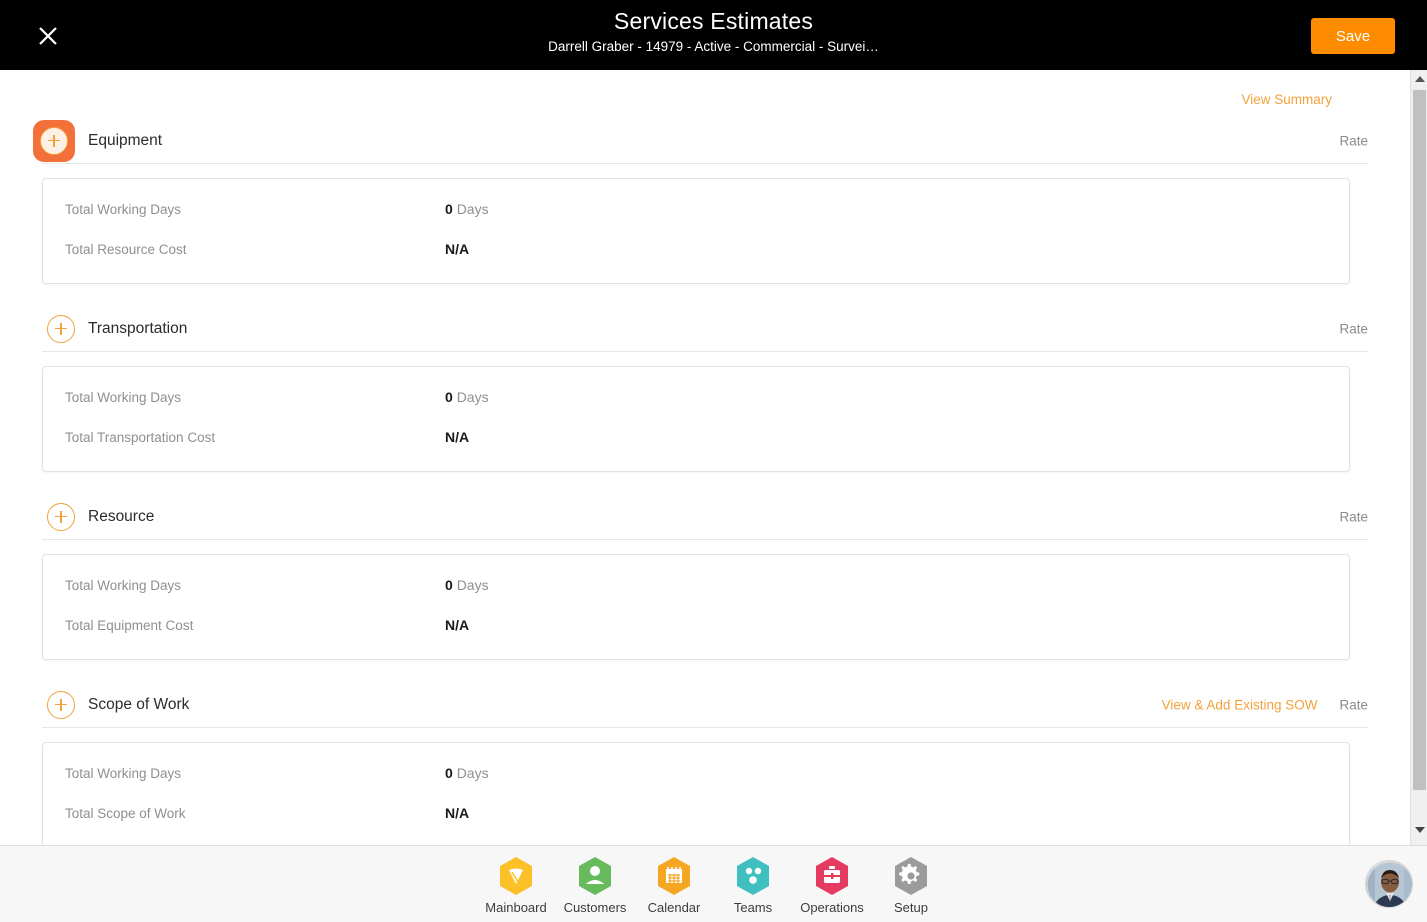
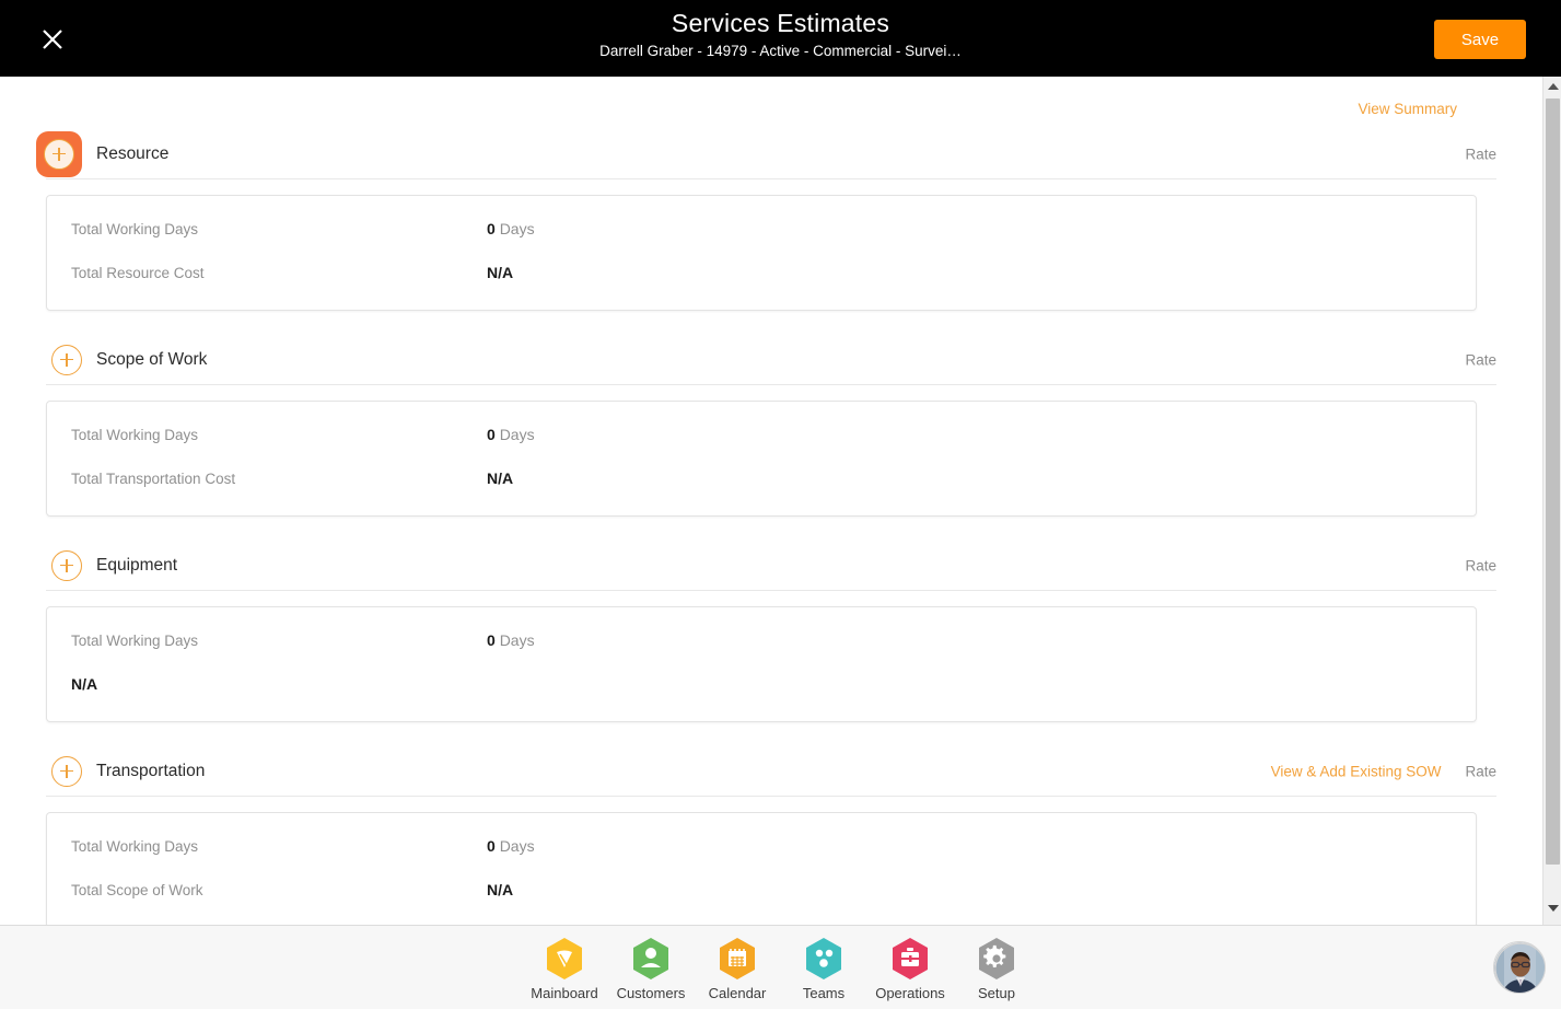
  Services Estimates
  Darrell Graber - 14979 - Active - Commercial - Survei…
  Save
  View Summary
- Equipment
+ Resource
  Rate
  Total Working Days
  0 Days
  Total Resource Cost
  N/A
- Transportation
+ Scope of Work
  Rate
  Total Working Days
  0 Days
  Total Transportation Cost
  N/A
- Resource
+ Equipment
  Rate
  Total Working Days
  0 Days
- Total Equipment Cost
  N/A
- Scope of Work
+ Transportation
  View & Add Existing SOW
  Rate
  Total Working Days
  0 Days
  Total Scope of Work
  N/A
  Mainboard
  Customers
  Calendar
  Teams
  Operations
  Setup
